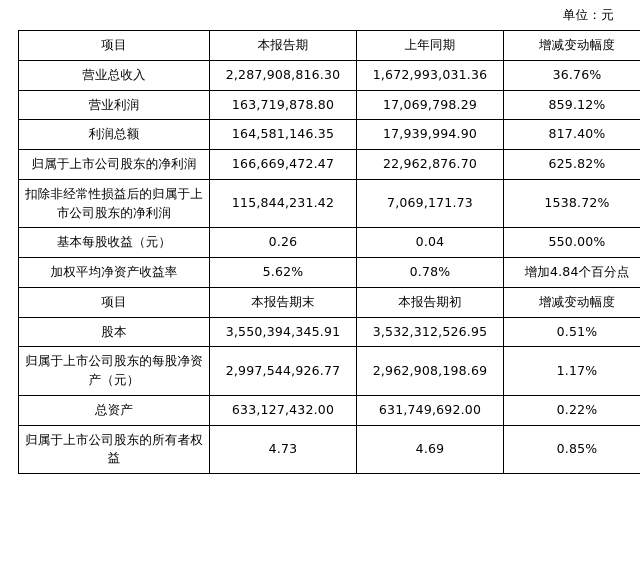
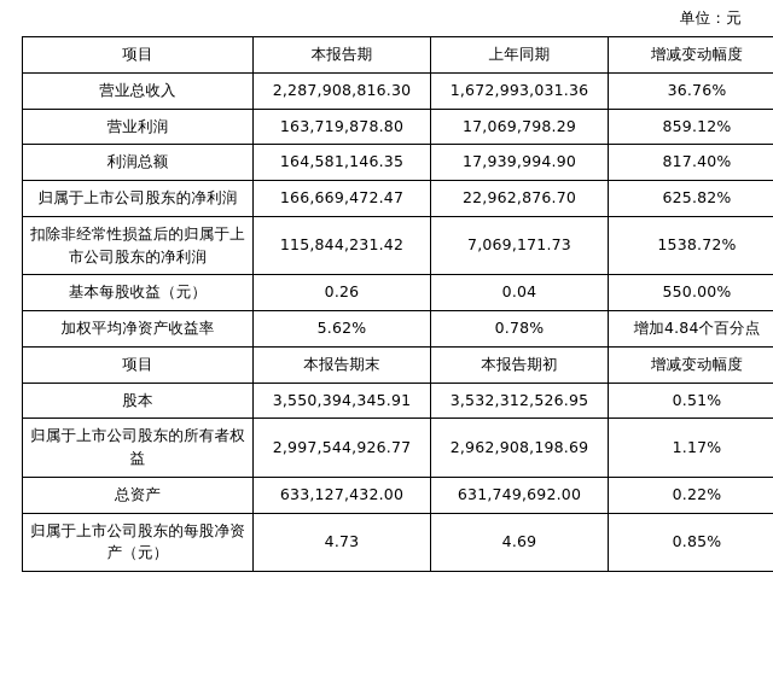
  单位：元
  项目	本报告期	上年同期	增减变动幅度
  营业总收入	2,287,908,816.30	1,672,993,031.36	36.76%
  营业利润	163,719,878.80	17,069,798.29	859.12%
  利润总额	164,581,146.35	17,939,994.90	817.40%
  归属于上市公司股东的净利润	166,669,472.47	22,962,876.70	625.82%
  扣除非经常性损益后的归属于上市公司股东的净利润	115,844,231.42	7,069,171.73	1538.72%
  基本每股收益（元）	0.26	0.04	550.00%
  加权平均净资产收益率	5.62%	0.78%	增加4.84个百分点
  项目	本报告期末	本报告期初	增减变动幅度
  股本	3,550,394,345.91	3,532,312,526.95	0.51%
- 归属于上市公司股东的每股净资产（元）	2,997,544,926.77	2,962,908,198.69	1.17%
+ 归属于上市公司股东的所有者权益	2,997,544,926.77	2,962,908,198.69	1.17%
  总资产	633,127,432.00	631,749,692.00	0.22%
- 归属于上市公司股东的所有者权益	4.73	4.69	0.85%
+ 归属于上市公司股东的每股净资产（元）	4.73	4.69	0.85%
